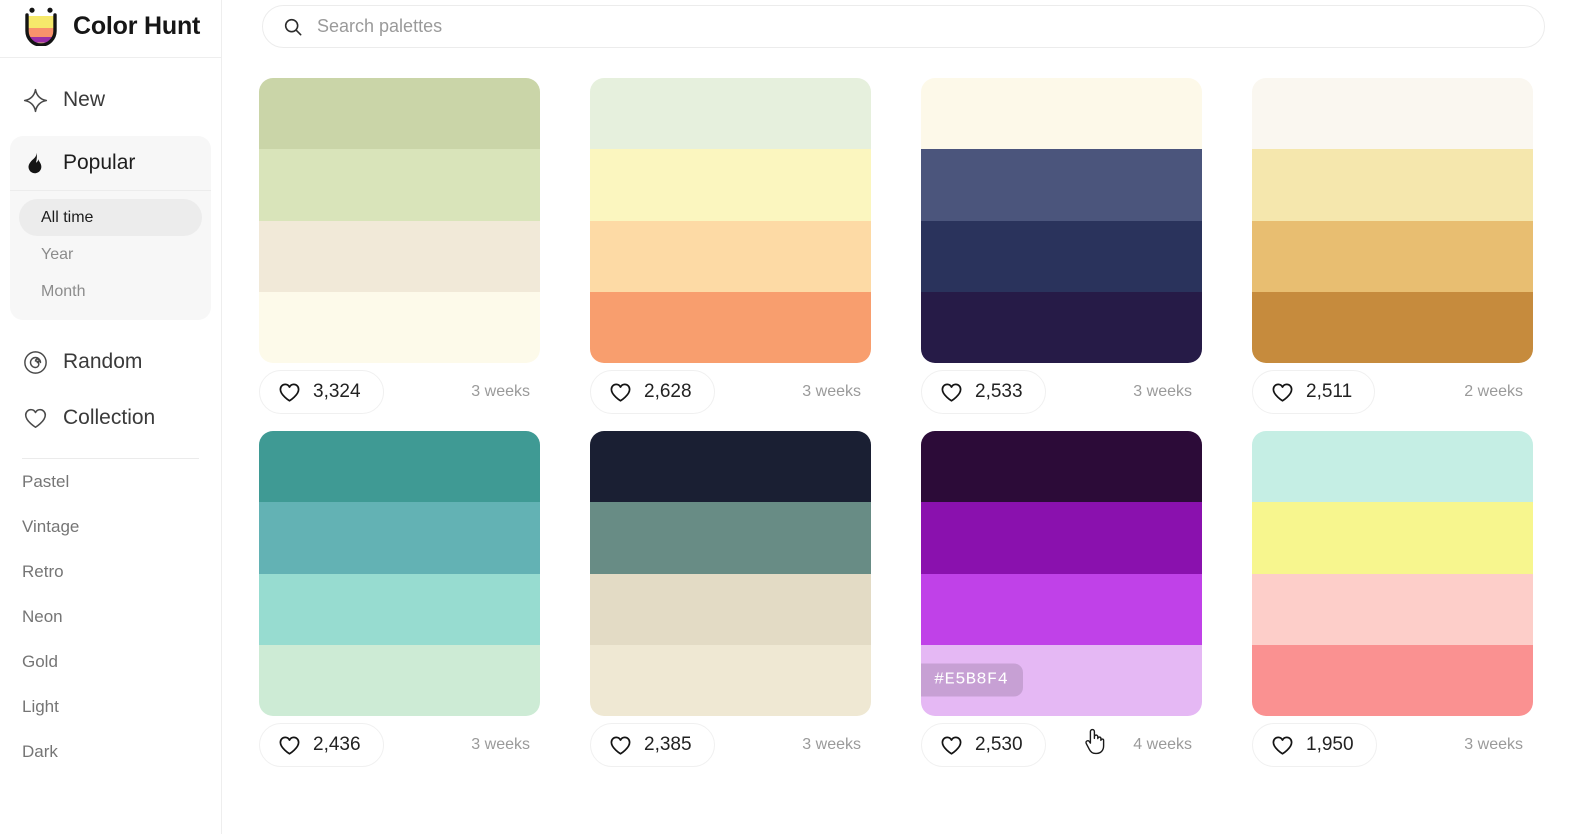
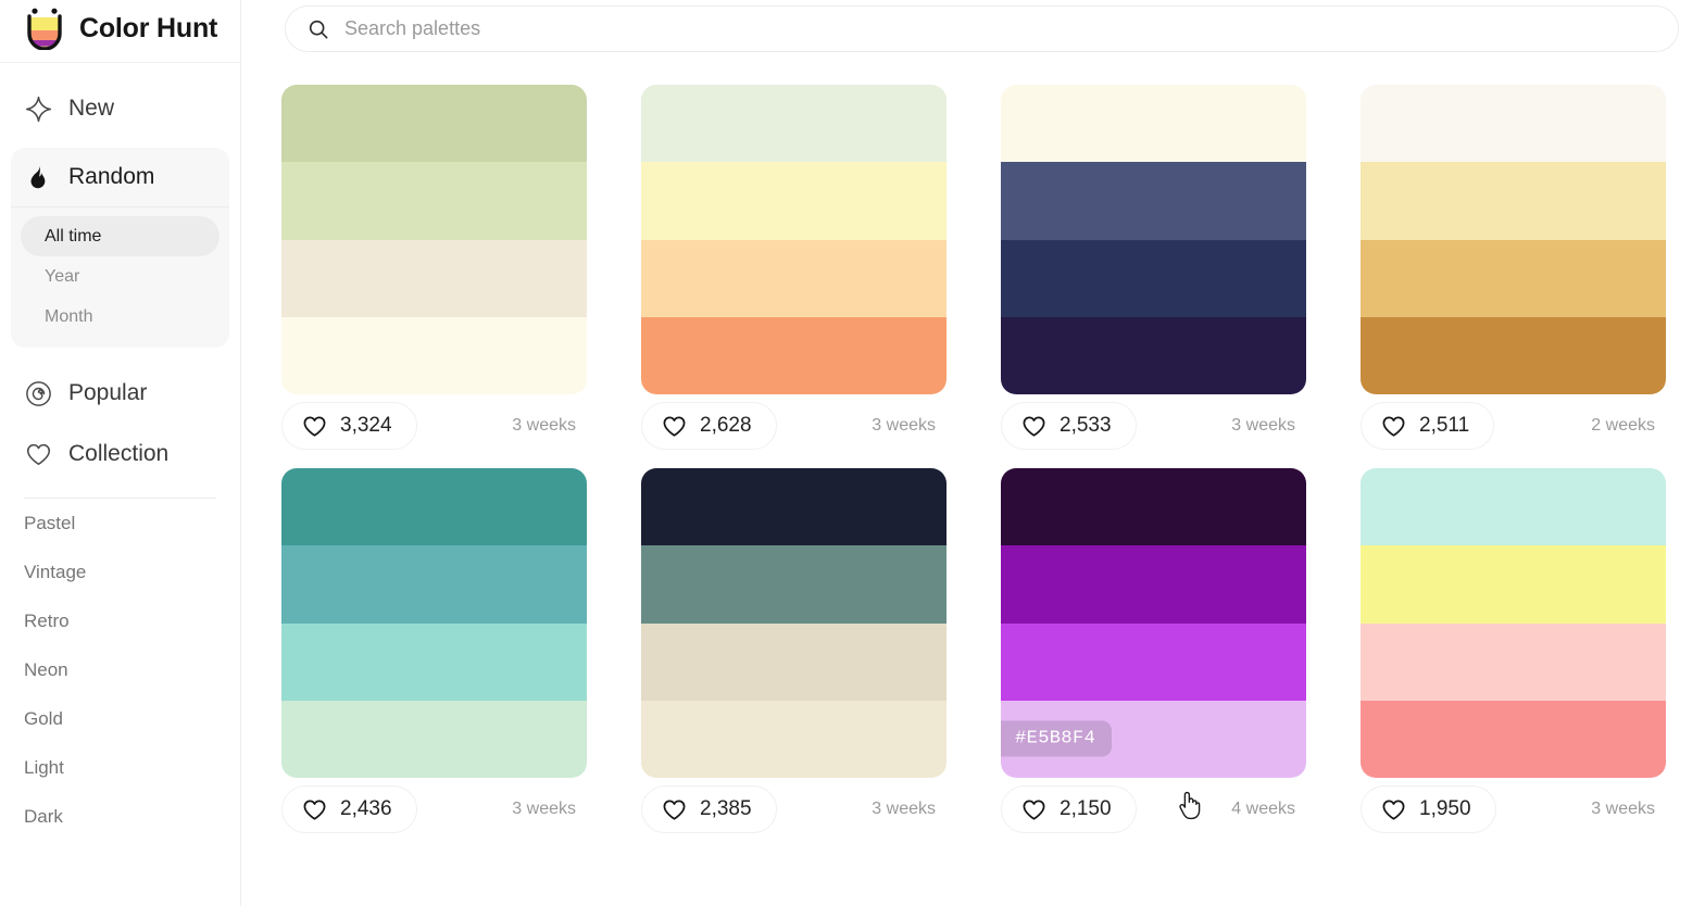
  Color Hunt
  New
- Popular
+ Random
  All time
  Year
  Month
- Random
+ Popular
  Collection
  Pastel
  Vintage
  Retro
  Neon
  Gold
  Light
  Dark
  Search palettes
  3,324
  3 weeks
  2,628
  3 weeks
  2,533
  3 weeks
  2,511
  2 weeks
  2,436
  3 weeks
  2,385
  3 weeks
  #E5B8F4
- 2,530
+ 2,150
  4 weeks
  1,950
  3 weeks
